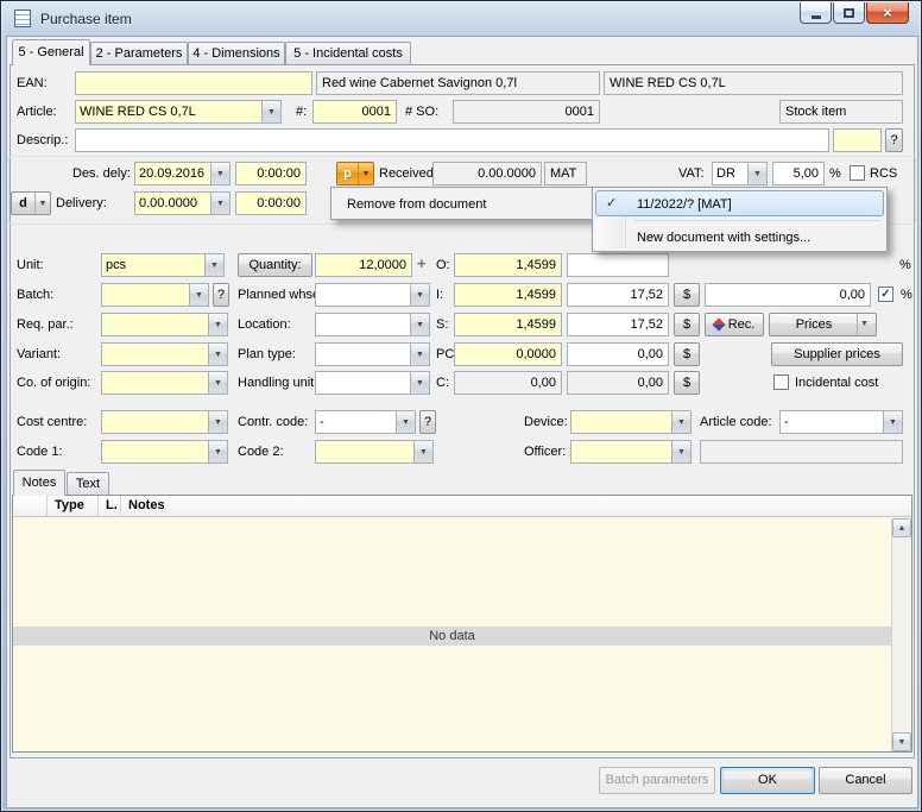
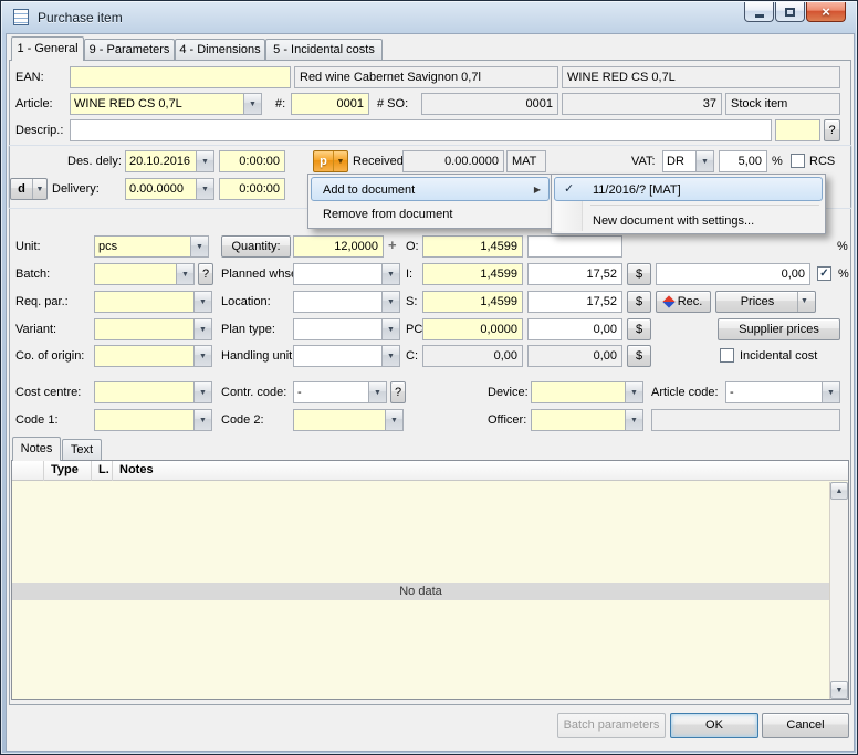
  Purchase item
  ×
- 5 - General
+ 1 - General
- 2 - Parameters
+ 9 - Parameters
  4 - Dimensions
  5 - Incidental costs
  EAN:
  Red wine Cabernet Savignon 0,7l
  WINE RED CS 0,7L
  Article:
  WINE RED CS 0,7L
  #:
  0001
  # SO:
  0001
+ 37
  Stock item
  Descrip.:
  ?
  Des. dely:
- 20.09.2016
+ 20.10.2016
  0:00:00
  p
  Received
  0.00.0000
  MAT
  VAT:
  DR
  5,00
  %
  RCS
  d
  Delivery:
  0.00.0000
  0:00:00
  Unit:
  pcs
  Quantity:
  12,0000
  +
  O:
  1,4599
  %
  Batch:
  ?
  Planned whs
  I:
  1,4599
  17,52
  $
  0,00
  ✓
  %
  Req. par.:
  Location:
  S:
  1,4599
  17,52
  $
  Rec.
  Prices
  Variant:
  Plan type:
  0,0000
  0,00
  $
  Supplier prices
  Co. of origin:
  Handling unit
  C:
  0,00
  0,00
  $
  Incidental cost
  Cost centre:
  Contr. code:
  -
  ?
  Device:
  Article code:
  -
  Code 1:
  Code 2:
  Officer:
  Type
  L.
  Notes
  No data
  Notes
  Text
  Batch parameters
  OK
  Cancel
+ Add to document
+ ▶
  Remove from document
  ✓
- 11/2022/? [MAT]
+ 11/2016/? [MAT]
  New document with settings...
